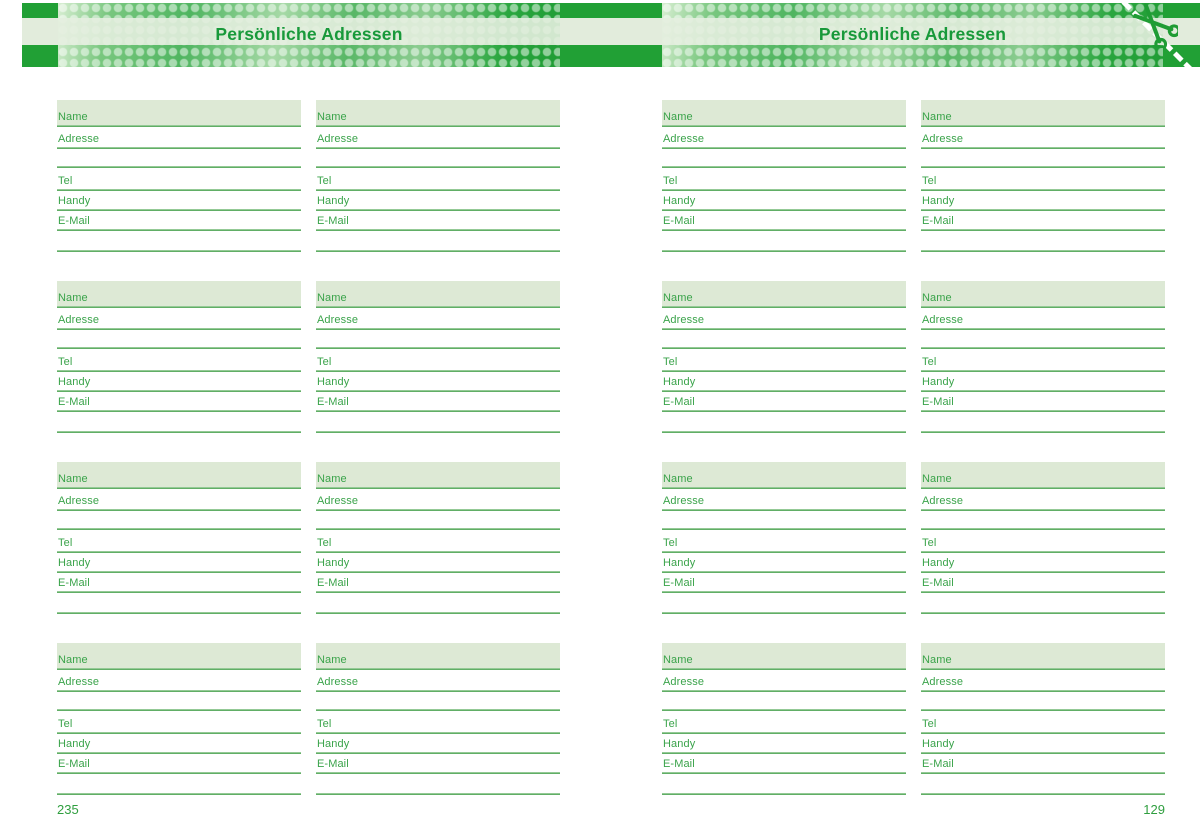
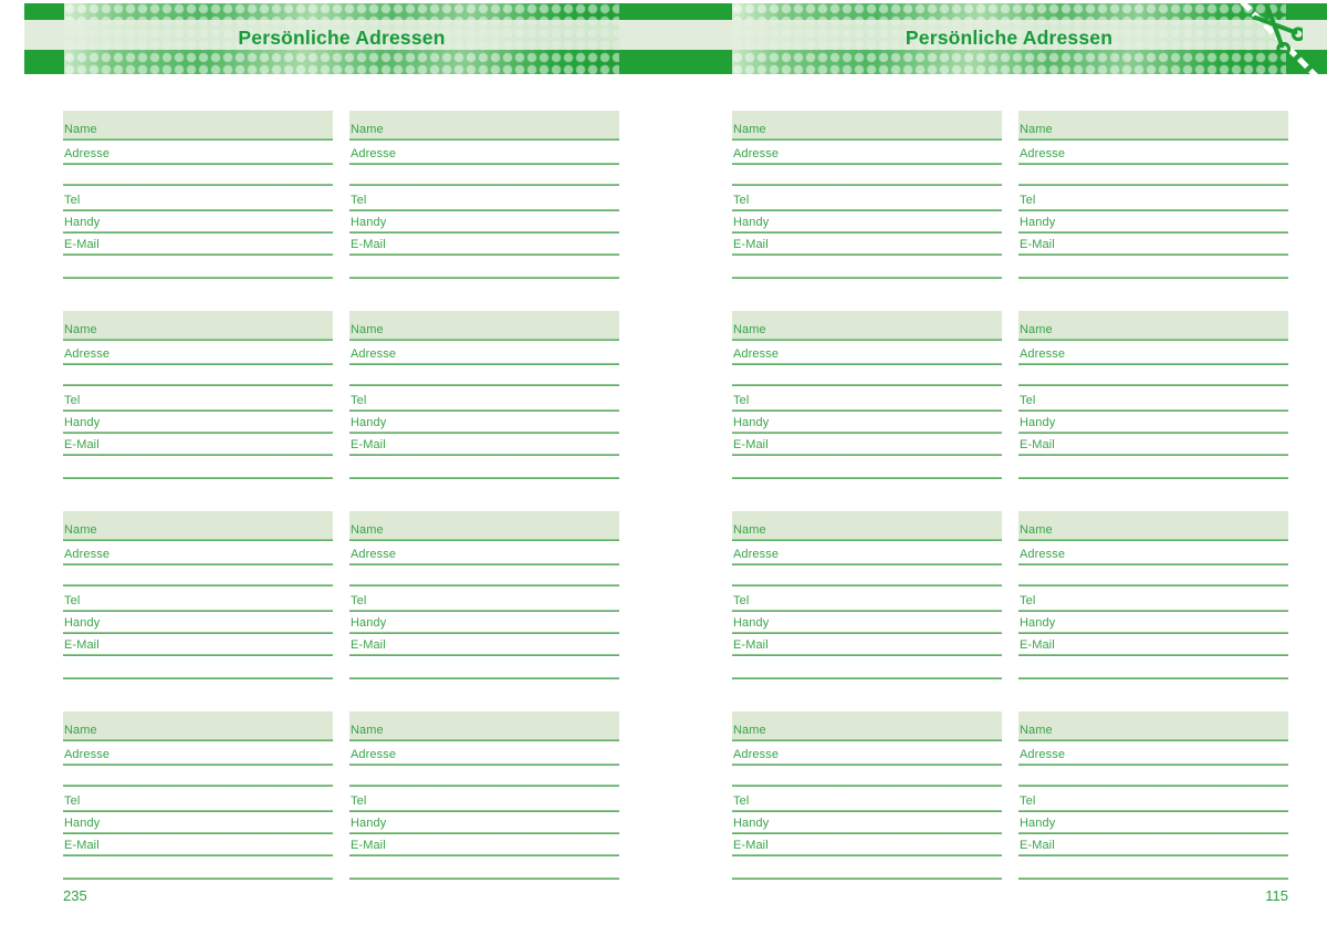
  Persönliche Adressen
  Persönliche Adressen
  Name
  Adresse
  Tel
  Handy
  E-Mail
  Name
  Adresse
  Tel
  Handy
  E-Mail
  Name
  Adresse
  Tel
  Handy
  E-Mail
  Name
  Adresse
  Tel
  Handy
  E-Mail
  Name
  Adresse
  Tel
  Handy
  E-Mail
  Name
  Adresse
  Tel
  Handy
  E-Mail
  Name
  Adresse
  Tel
  Handy
  E-Mail
  Name
  Adresse
  Tel
  Handy
  E-Mail
  Name
  Adresse
  Tel
  Handy
  E-Mail
  Name
  Adresse
  Tel
  Handy
  E-Mail
  Name
  Adresse
  Tel
  Handy
  E-Mail
  Name
  Adresse
  Tel
  Handy
  E-Mail
  Name
  Adresse
  Tel
  Handy
  E-Mail
  Name
  Adresse
  Tel
  Handy
  E-Mail
  Name
  Adresse
  Tel
  Handy
  E-Mail
  Name
  Adresse
  Tel
  Handy
  E-Mail
  235
- 129
+ 115
